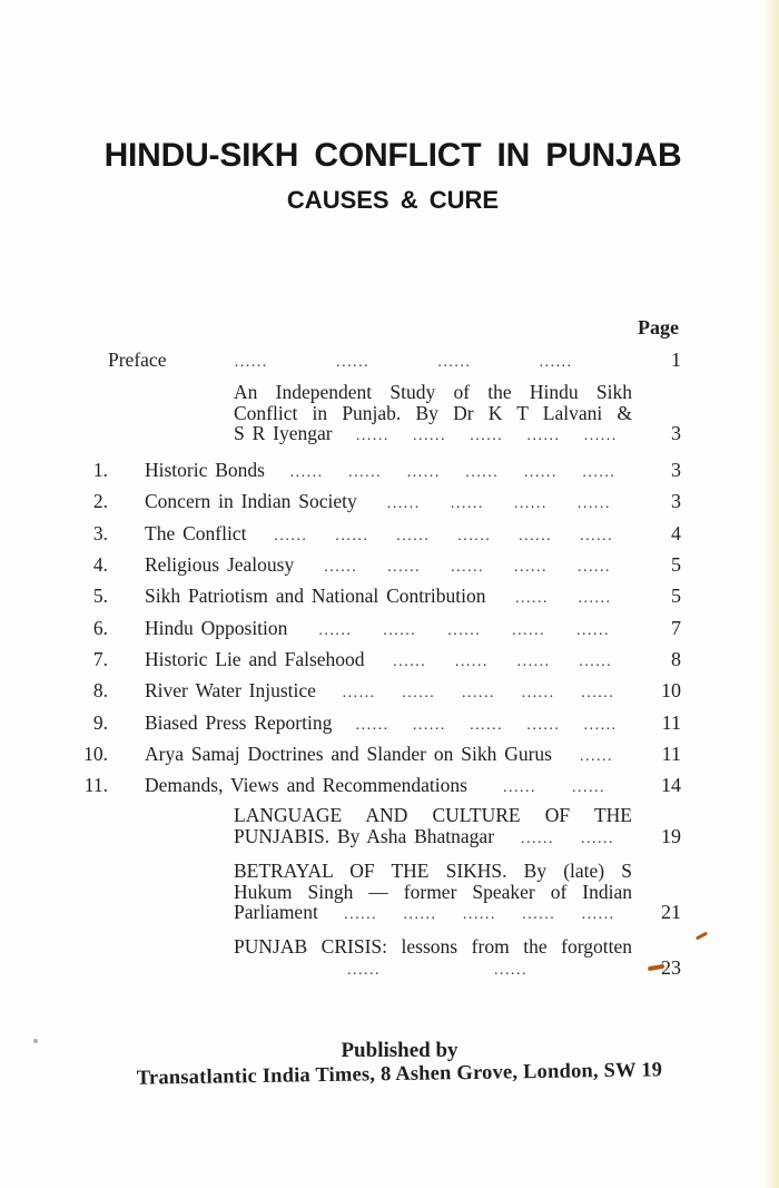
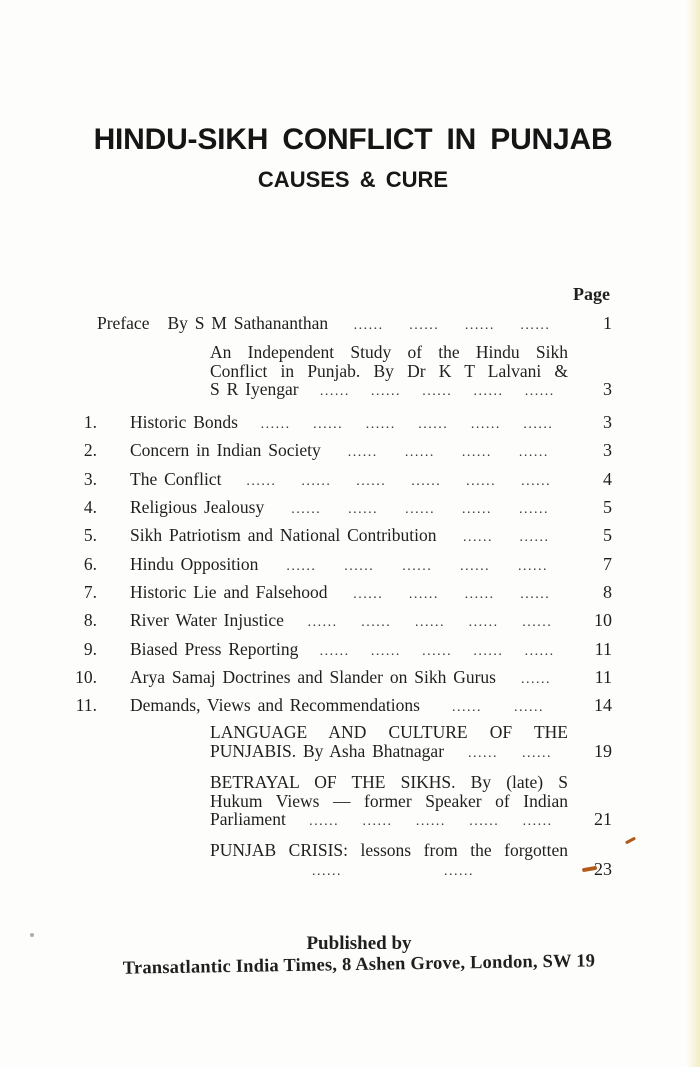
  HINDU-SIKH CONFLICT IN PUNJAB
  CAUSES & CURE
  Page
  Preface
+ By S M Sathananthan
  ......
  ......
  ......
  ......
  1
  An Independent Study of the Hindu Sikh
  Conflict in Punjab. By Dr K T Lalvani &
  S R Iyengar
  ......
  ......
  ......
  ......
  ......
  3
  1.
  Historic Bonds
  ......
  ......
  ......
  ......
  ......
  ......
  3
  2.
  Concern in Indian Society
  ......
  ......
  ......
  ......
  3
  3.
  The Conflict
  ......
  ......
  ......
  ......
  ......
  ......
  4
  4.
  Religious Jealousy
  ......
  ......
  ......
  ......
  ......
  5
  5.
  Sikh Patriotism and National Contribution
  ......
  ......
  5
  6.
  Hindu Opposition
  ......
  ......
  ......
  ......
  ......
  7
  7.
  Historic Lie and Falsehood
  ......
  ......
  ......
  ......
  8
  8.
  River Water Injustice
  ......
  ......
  ......
  ......
  ......
  10
  9.
  Biased Press Reporting
  ......
  ......
  ......
  ......
  ......
  11
  10.
  Arya Samaj Doctrines and Slander on Sikh Gurus
  ......
  11
  11.
  Demands, Views and Recommendations
  ......
  ......
  14
  LANGUAGE AND CULTURE OF THE
  PUNJABIS. By Asha Bhatnagar
  ......
  ......
  19
  BETRAYAL OF THE SIKHS. By (late) S
- Hukum Singh — former Speaker of Indian
+ Hukum Views — former Speaker of Indian
  Parliament
  ......
  ......
  ......
  ......
  ......
  21
  PUNJAB CRISIS: lessons from the forgotten
  ......
  ......
  23
  Published by
  Transatlantic India Times, 8 Ashen Grove, London, SW 19
